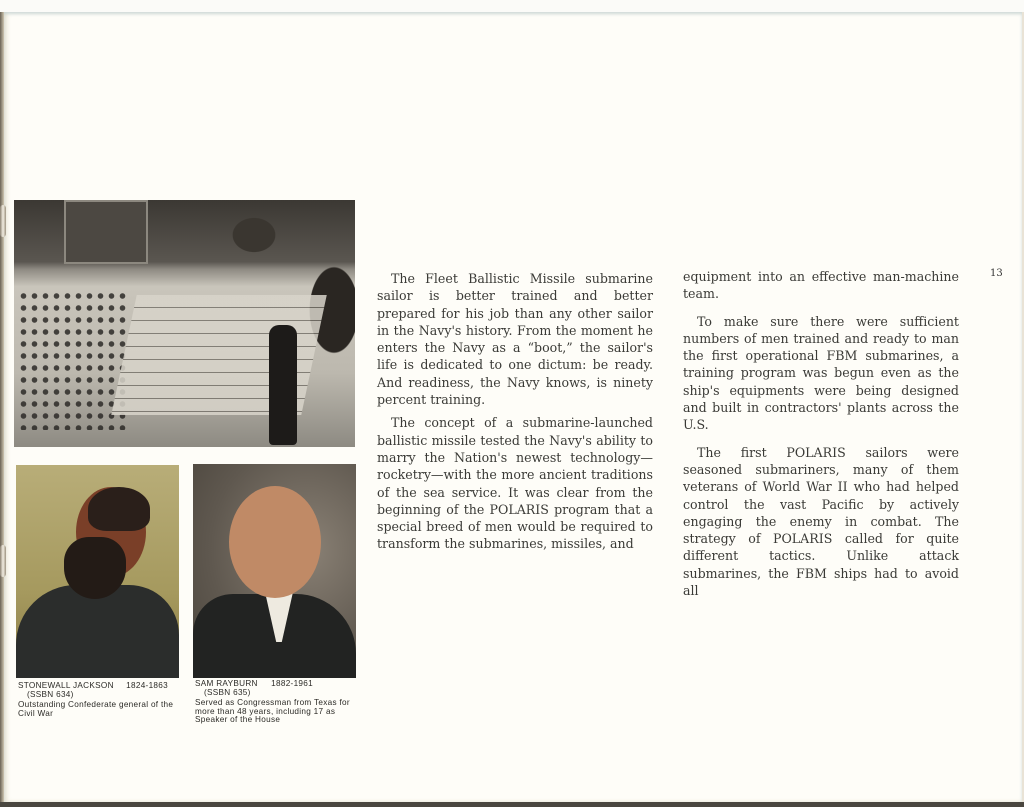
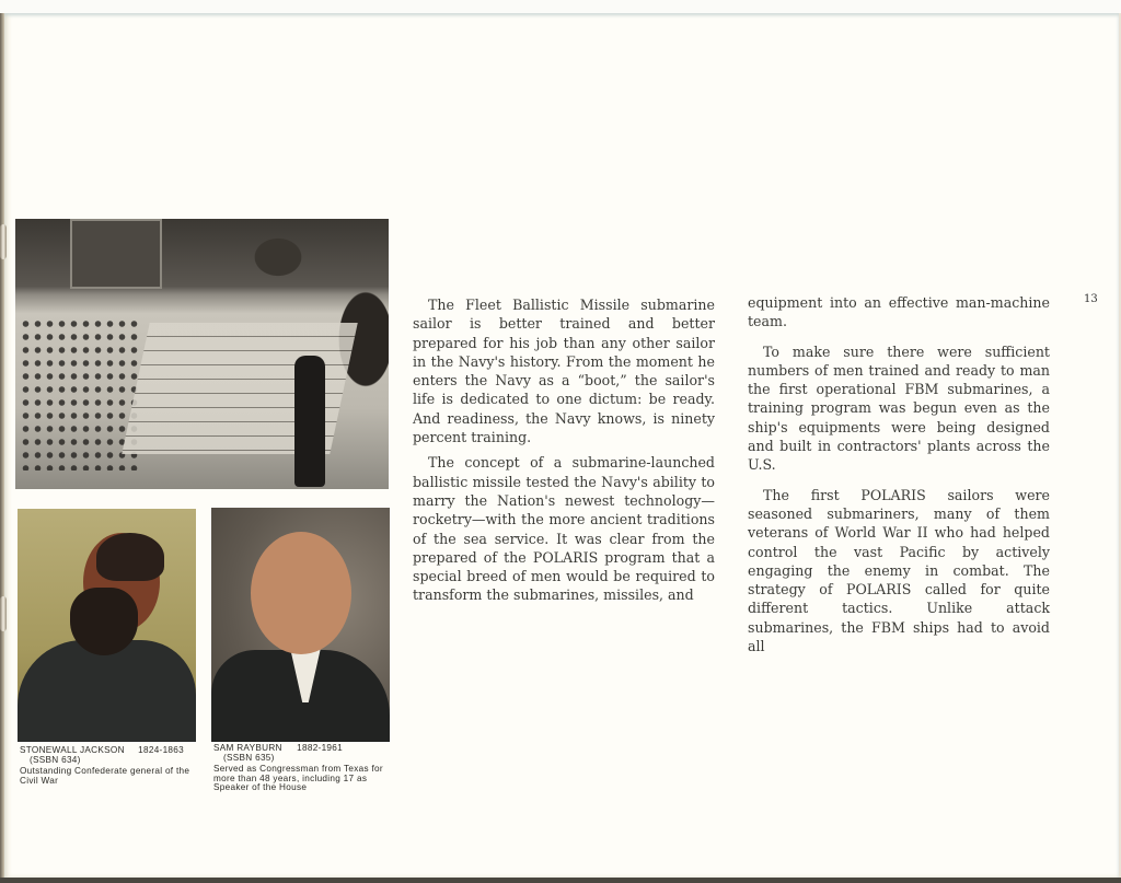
  STONEWALL JACKSON
  1824-1863
  (SSBN 634)
  Outstanding Confederate general of the Civil War
  SAM RAYBURN
  1882-1961
  (SSBN 635)
  Served as Congressman from Texas for more than 48 years, including 17 as Speaker of the House
  The Fleet Ballistic Missile submarine sailor is better trained and better prepared for his job than any other sailor in the Navy's history. From the moment he enters the Navy as a “boot,” the sailor's life is dedicated to one dictum: be ready. And readiness, the Navy knows, is ninety percent training.
- The concept of a submarine-launched ballistic missile tested the Navy's ability to marry the Nation's newest technology—rocketry—with the more ancient traditions of the sea service. It was clear from the beginning of the POLARIS program that a special breed of men would be required to transform the submarines, missiles, and
+ The concept of a submarine-launched ballistic missile tested the Navy's ability to marry the Nation's newest technology—rocketry—with the more ancient traditions of the sea service. It was clear from the prepared of the POLARIS program that a special breed of men would be required to transform the submarines, missiles, and
  equipment into an effective man-machine team.
  To make sure there were sufficient numbers of men trained and ready to man the first operational FBM submarines, a training program was begun even as the ship's equipments were being designed and built in contractors' plants across the U.S.
  The first POLARIS sailors were seasoned submariners, many of them veterans of World War II who had helped control the vast Pacific by actively engaging the enemy in combat. The strategy of POLARIS called for quite different tactics. Unlike attack submarines, the FBM ships had to avoid all
  13
